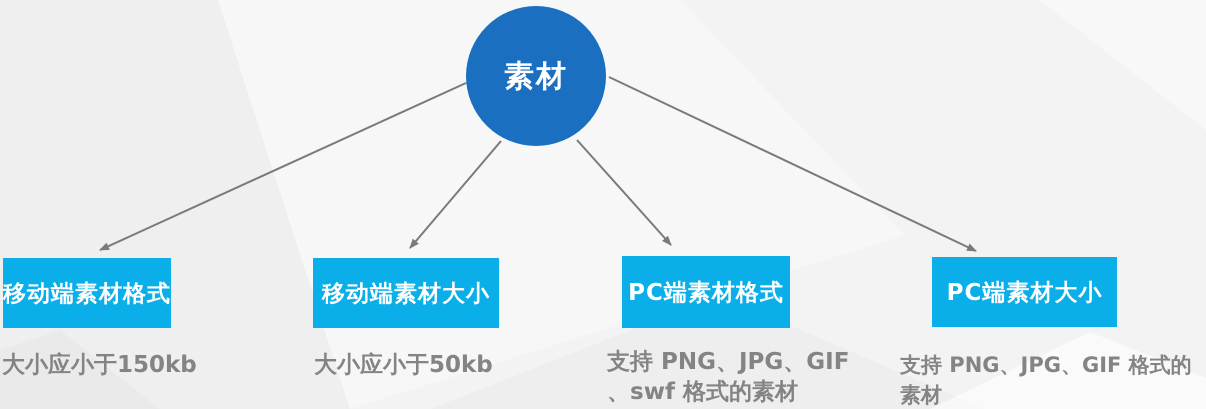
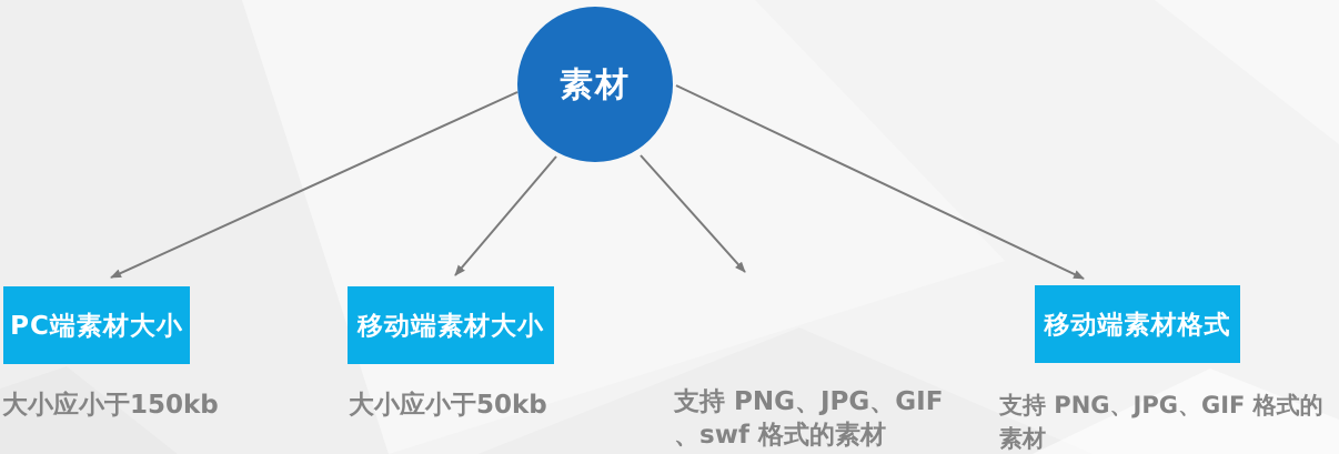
  素材
- 移动端素材格式
+ PC端素材大小
  移动端素材大小
- PC端素材格式
- PC端素材大小
+ 移动端素材格式
  大小应小于150kb
  大小应小于50kb
  支持 PNG、JPG、GIF
  、swf 格式的素材
  支持 PNG、JPG、GIF 格式的素材
